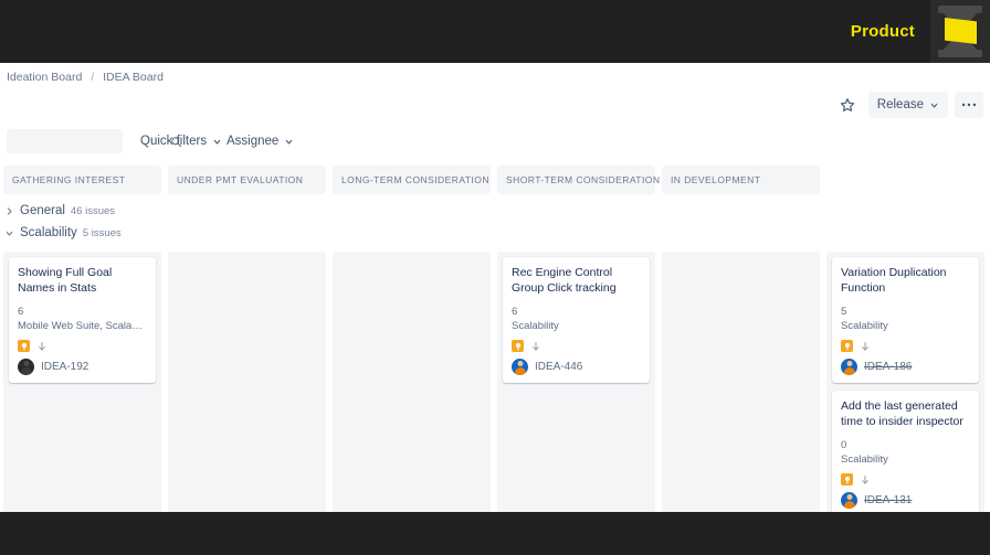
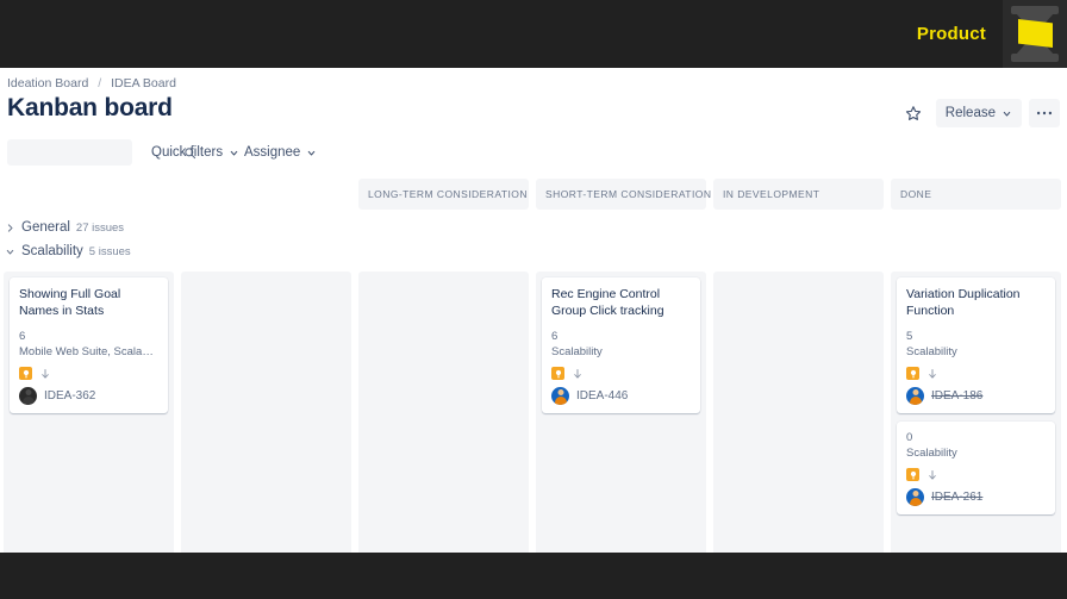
  Product
  Ideation Board / IDEA Board
+ Kanban board
  Release
  Quick filters
  Assignee
- GATHERING INTEREST
- UNDER PMT EVALUATION
  LONG-TERM CONSIDERATION
  SHORT-TERM CONSIDERATION
  IN DEVELOPMENT
+ DONE
  General
- 46 issues
+ 27 issues
  Scalability
  5 issues
  Showing Full Goal Names in Stats
  6
  Mobile Web Suite, Scalabilit
- IDEA-192
+ IDEA-362
  Rec Engine Control Group Click tracking
  6
  Scalability
  IDEA-446
  Variation Duplication Function
  5
  Scalability
  IDEA-186
- Add the last generated time to insider inspector
  0
  Scalability
- IDEA-131
+ IDEA-261
